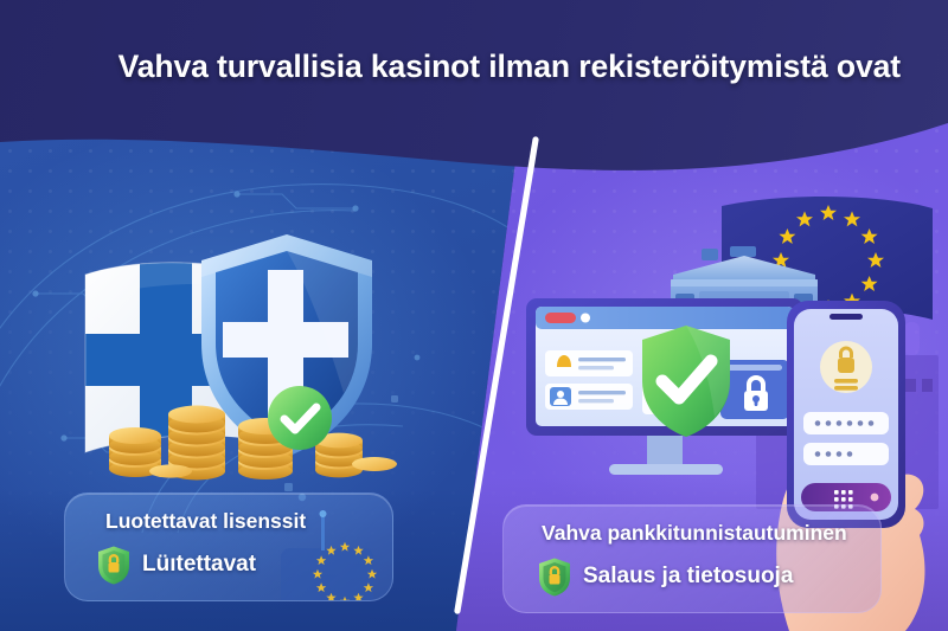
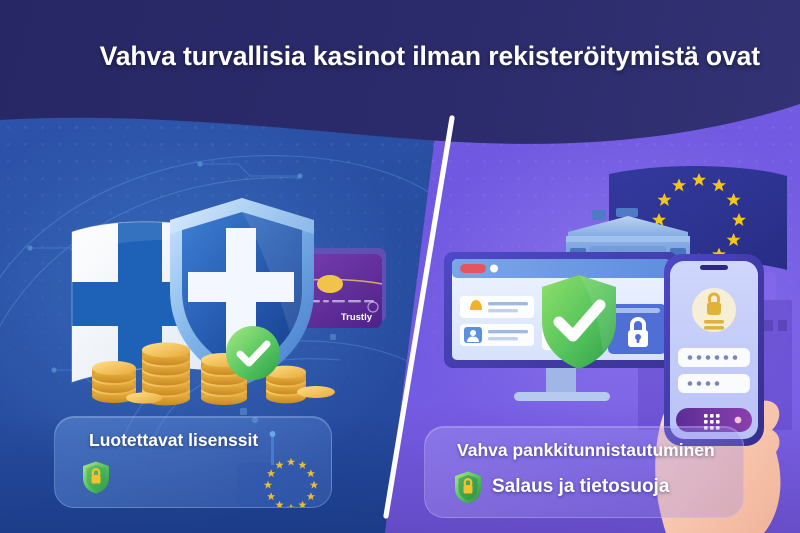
+ Trustly
  Vahva turvallisia kasinot ilman rekisteröitymistä ovat
  Luotettavat lisenssit
- Lüıtettavat
  Vahva pankkitunnistautuminen
  Salaus ja tietosuoja
